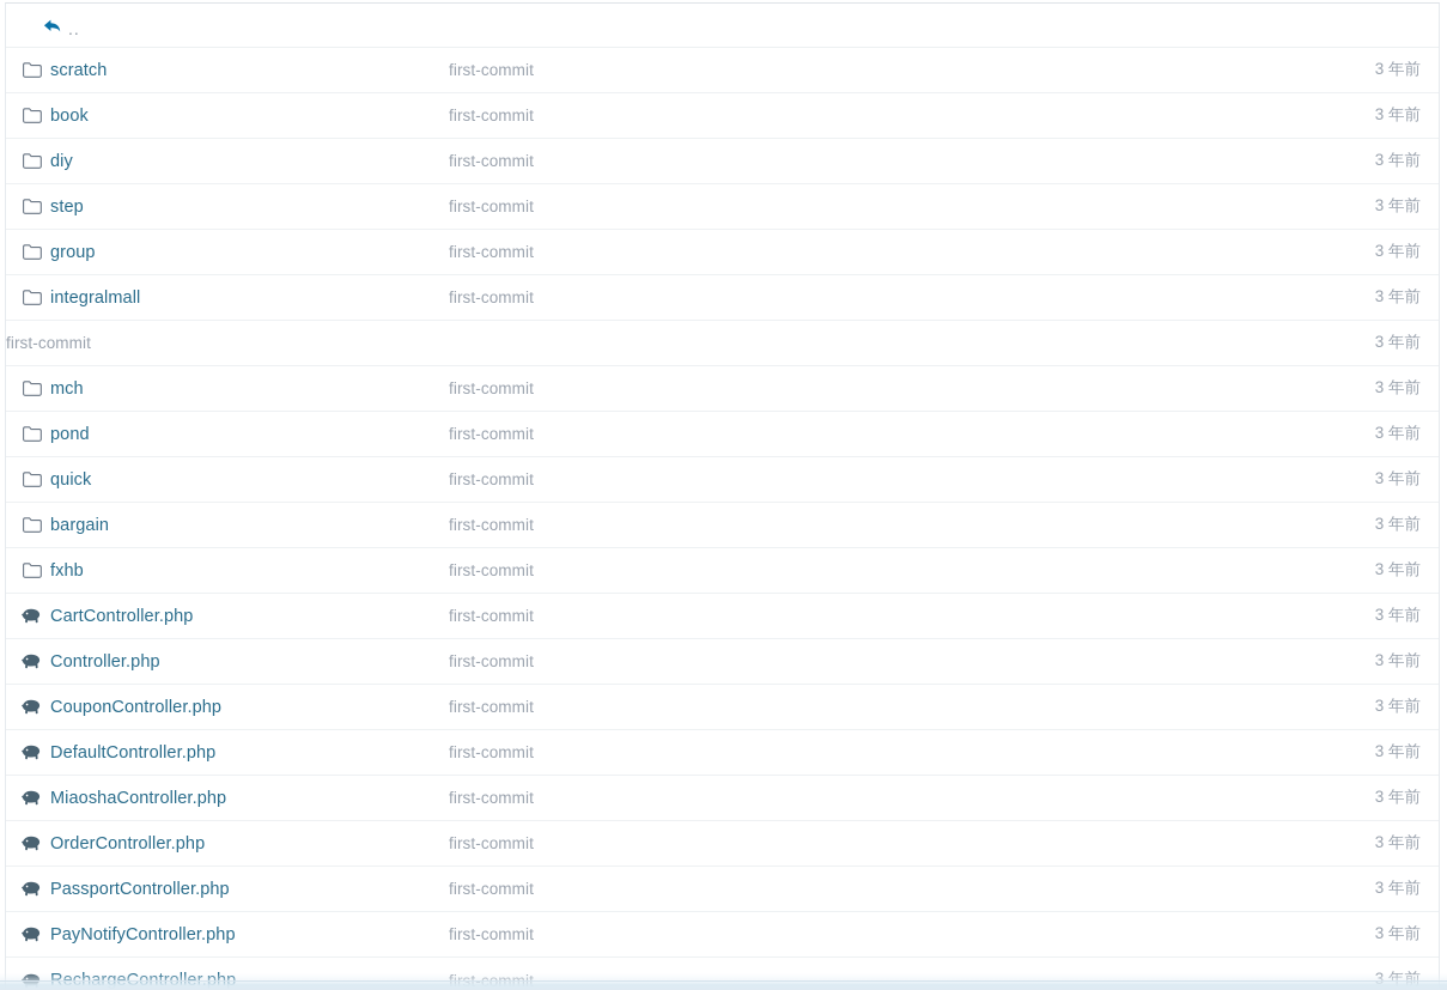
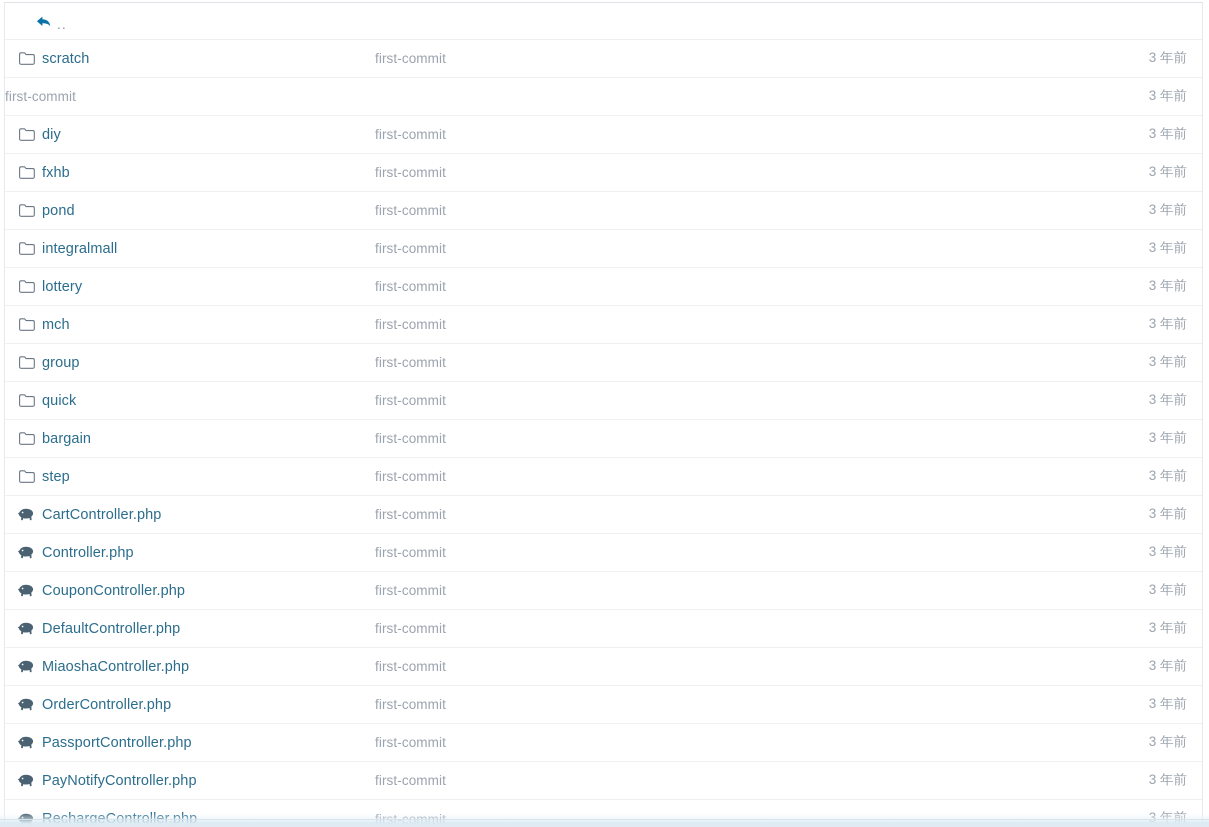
  ..
  scratch
  first-commit
  3 年前
- book
  first-commit
  3 年前
  diy
  first-commit
  3 年前
- step
+ fxhb
  first-commit
  3 年前
- group
+ pond
  first-commit
  3 年前
  integralmall
  first-commit
  3 年前
+ lottery
  first-commit
  3 年前
  mch
  first-commit
  3 年前
- pond
+ group
  first-commit
  3 年前
  quick
  first-commit
  3 年前
  bargain
  first-commit
  3 年前
- fxhb
+ step
  first-commit
  3 年前
  CartController.php
  first-commit
  3 年前
  Controller.php
  first-commit
  3 年前
  CouponController.php
  first-commit
  3 年前
  DefaultController.php
  first-commit
  3 年前
  MiaoshaController.php
  first-commit
  3 年前
  OrderController.php
  first-commit
  3 年前
  PassportController.php
  first-commit
  3 年前
  PayNotifyController.php
  first-commit
  3 年前
